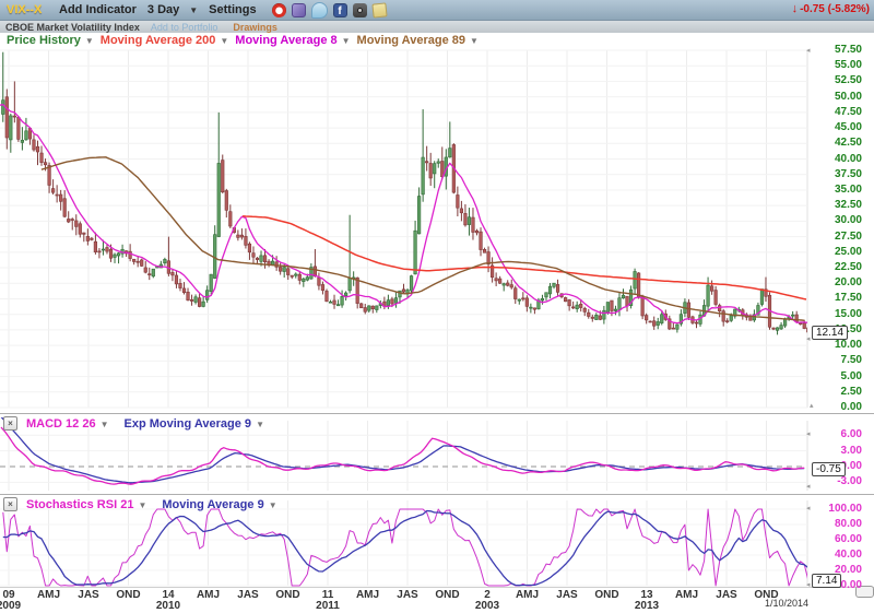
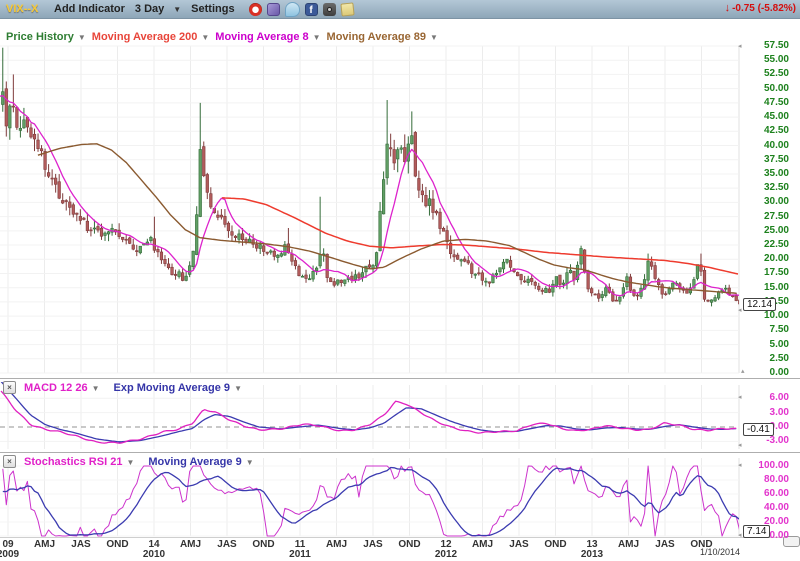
  VIX--X
  Add Indicator
  3 Day
  ▼
  Settings
  f
  ↓
  -0.75 (-5.82%)
- CBOE Market Volatility Index
- Add to Portfolio
- Drawings
  Price History
  ▼
  Moving Average 200
  ▼
  Moving Average 8
  ▼
  Moving Average 89
  ▼
  ×
  MACD 12 26
  ▼
  Exp Moving Average 9
  ▼
  ×
  Stochastics RSI 21
  ▼
  Moving Average 9
  ▼
  12.14
- -0.75
+ -0.41
  7.14
  57.50
  55.00
  52.50
  50.00
  47.50
  45.00
  42.50
  40.00
  37.50
  35.00
  32.50
  30.00
  27.50
  25.00
  22.50
  20.00
  17.50
  15.00
  10.00
  7.50
  5.00
  2.50
  0.00
  6.00
  3.00
  .00
  -3.00
  100.00
  80.00
  60.00
  40.00
  20.00
  0.00
  09
  009
  AMJ
  JAS
  OND
  14
  2010
  AMJ
  JAS
  OND
  11
  2011
  AMJ
  JAS
  OND
- 2
+ 12
- 2003
+ 2012
  AMJ
  JAS
  OND
  13
  2013
  AMJ
  JAS
  OND
  1/10/2014
